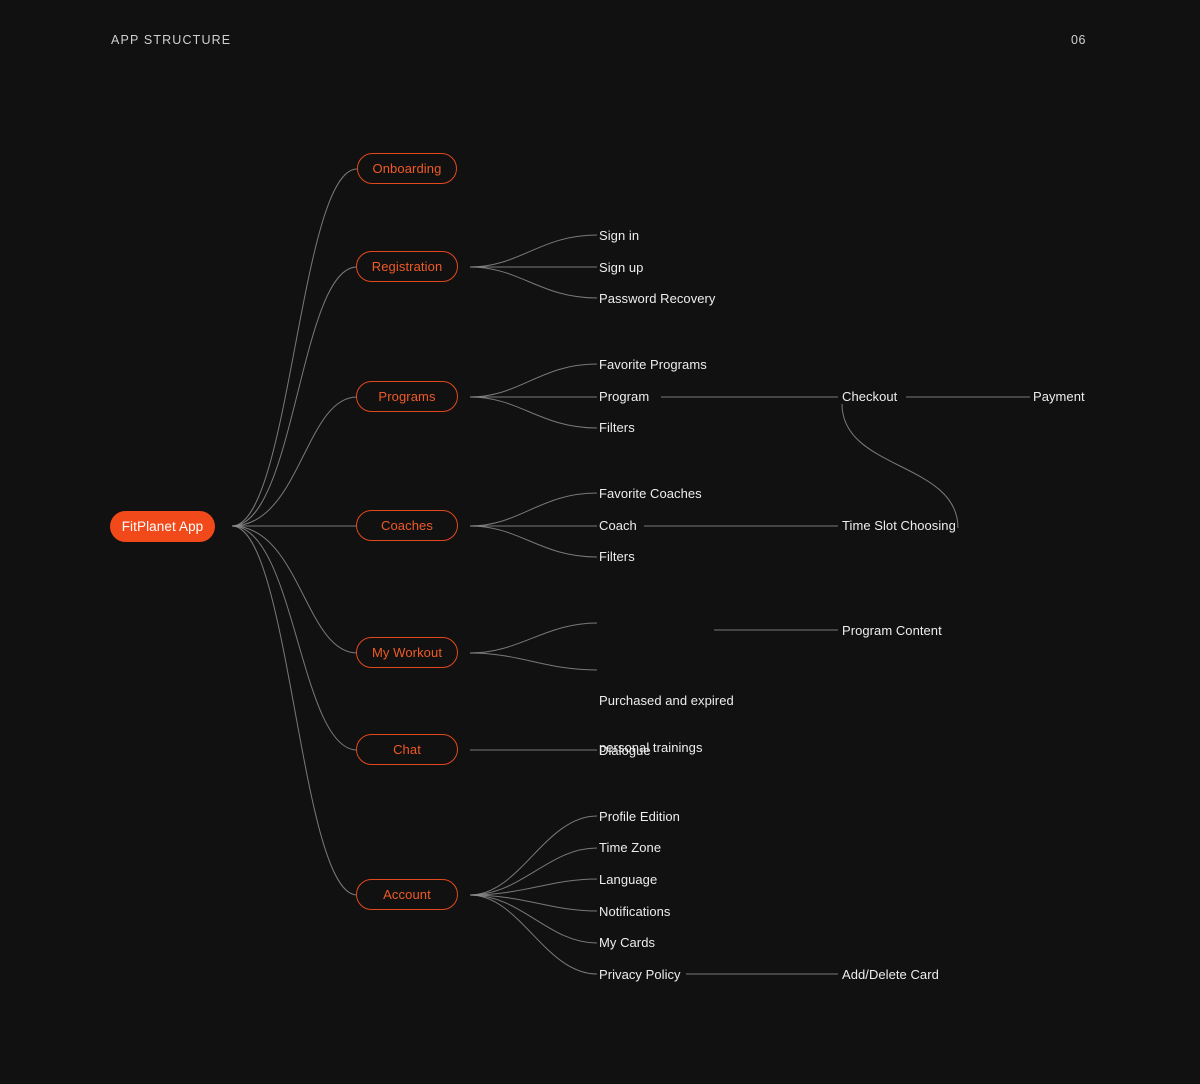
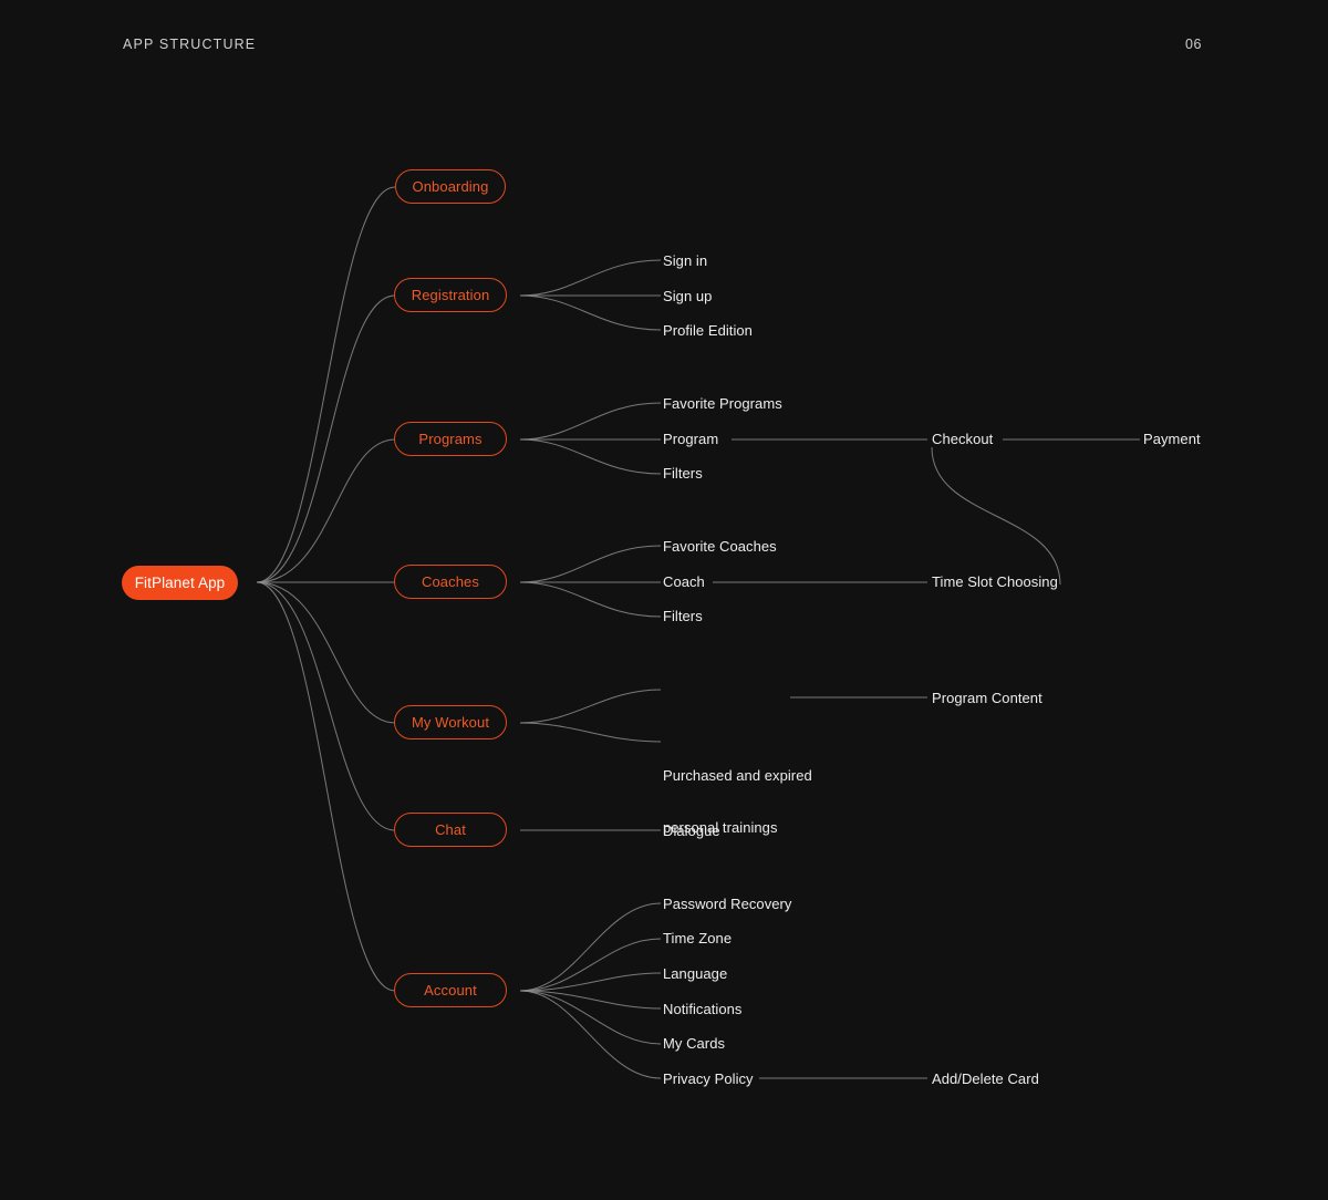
  APP STRUCTURE
  06
  FitPlanet App
  Onboarding
  Registration
  Programs
  Coaches
  My Workout
  Chat
  Account
  Sign in
  Sign up
- Password Recovery
+ Profile Edition
  Favorite Programs
  Program
  Filters
  Favorite Coaches
  Coach
  Filters
  Purchased and expired
  personal trainings
  Dialogue
- Profile Edition
+ Password Recovery
  Time Zone
  Language
  Notifications
  My Cards
  Privacy Policy
  Checkout
  Payment
  Time Slot Choosing
  Program Content
  Add/Delete Card
